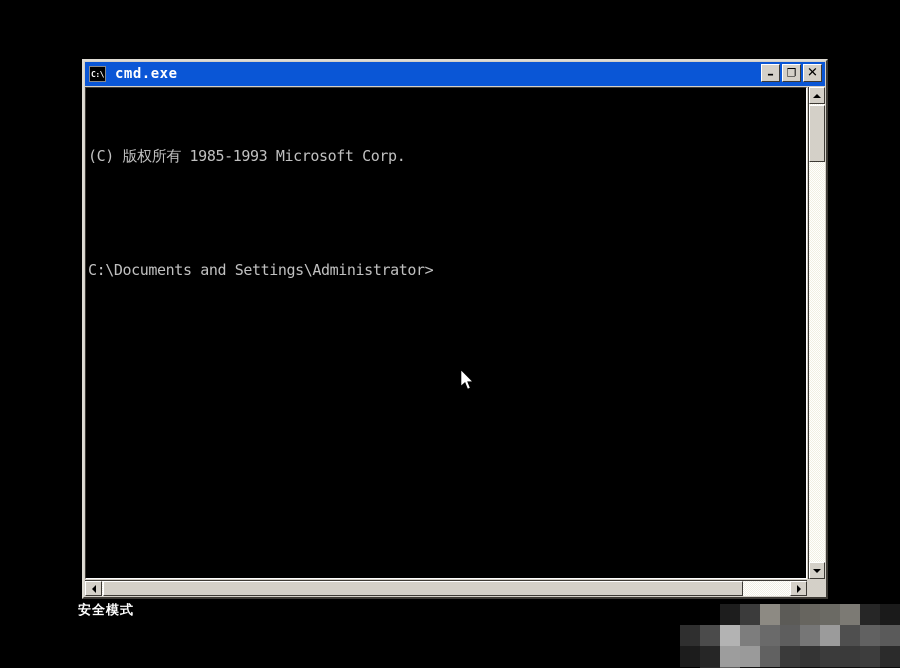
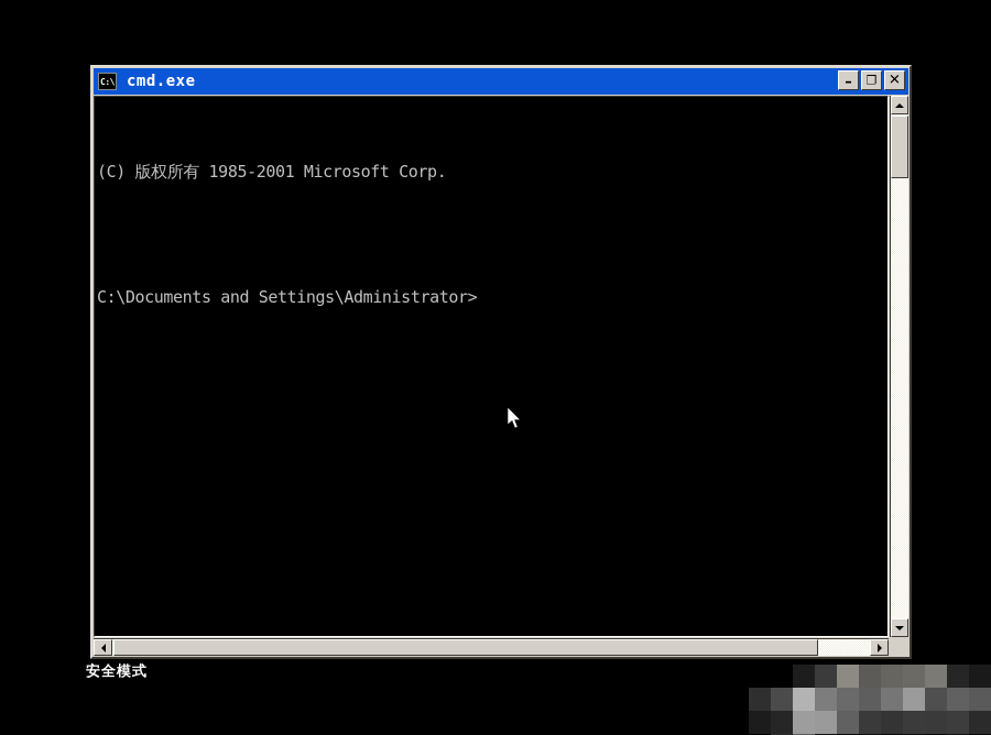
  C:\
  cmd.exe
  –
  ❐
  ✕
- (C) 版权所有 1985-1993 Microsoft Corp.
+ (C) 版权所有 1985-2001 Microsoft Corp.
  C:\Documents and Settings\Administrator>
  安全模式
